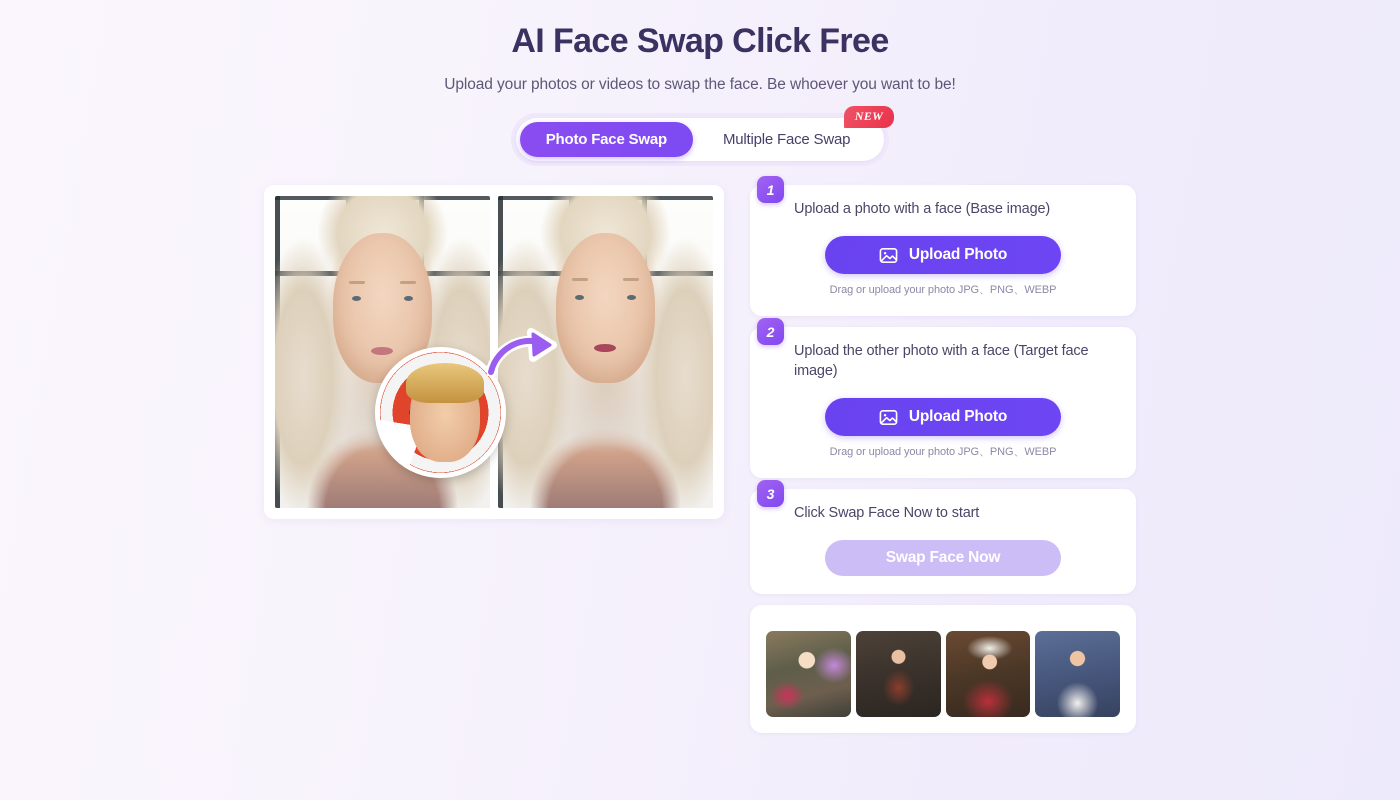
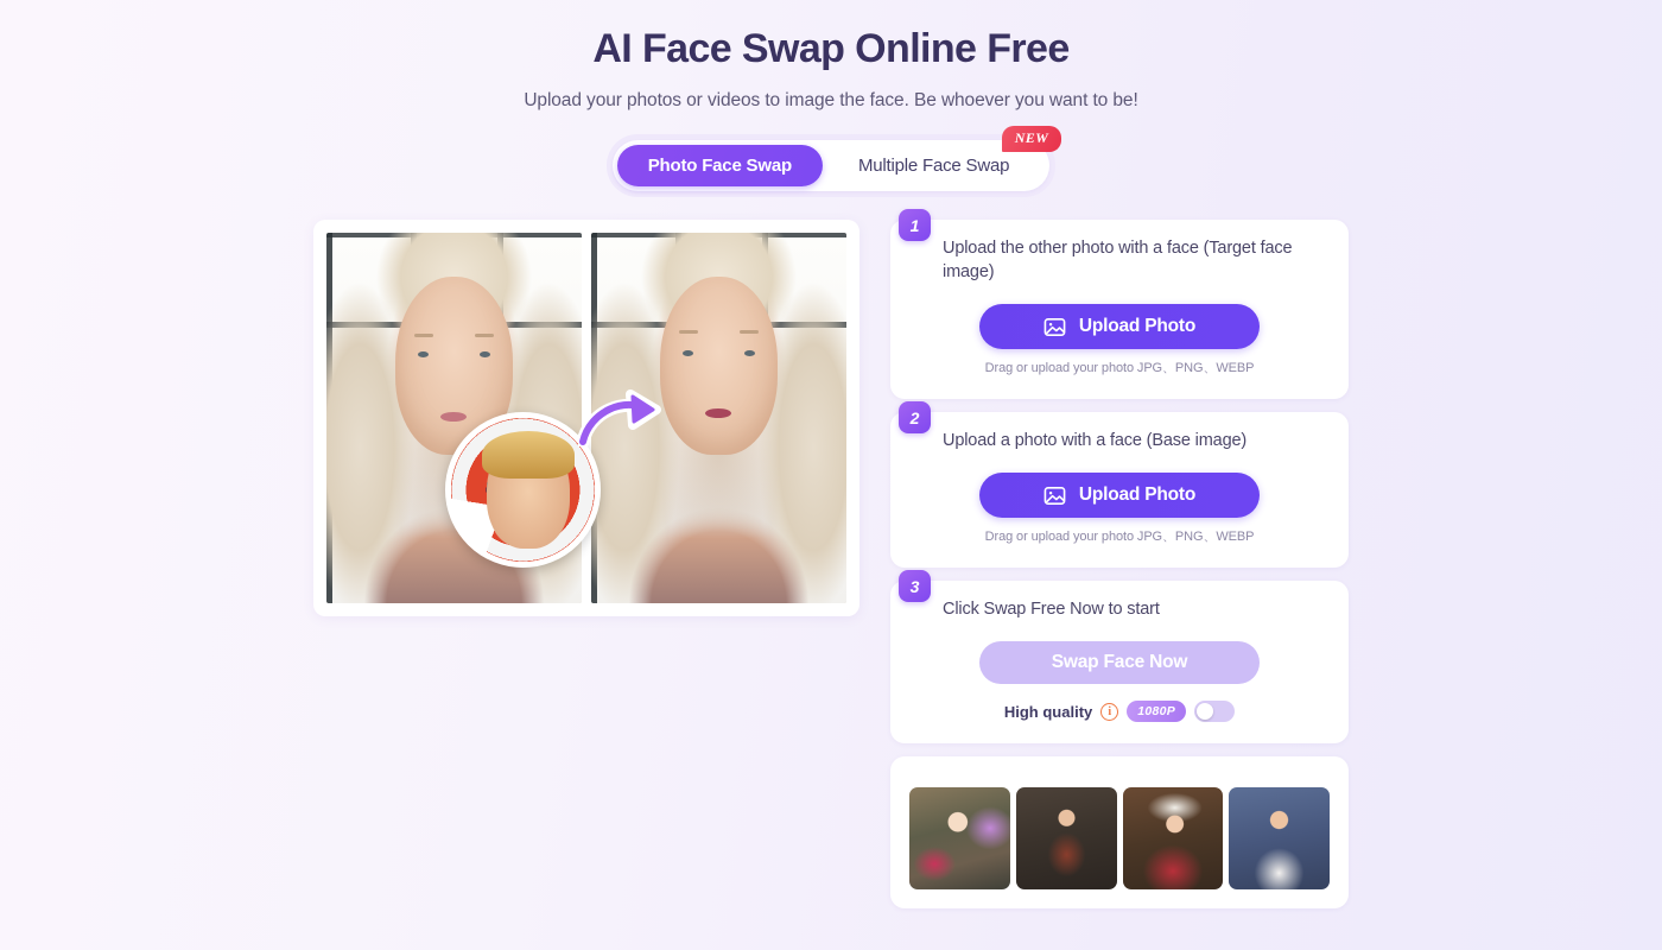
- AI Face Swap Click Free
+ AI Face Swap Online Free
- Upload your photos or videos to swap the face. Be whoever you want to be!
+ Upload your photos or videos to image the face. Be whoever you want to be!
  Photo Face Swap
  Multiple Face Swap
  NEW
  1
- Upload a photo with a face (Base image)
+ Upload the other photo with a face (Target face image)
  Upload Photo
  Drag or upload your photo JPG、PNG、WEBP
  2
- Upload the other photo with a face (Target face image)
+ Upload a photo with a face (Base image)
  Upload Photo
  Drag or upload your photo JPG、PNG、WEBP
  3
- Click Swap Face Now to start
+ Click Swap Free Now to start
  Swap Face Now
+ High quality
+ i
+ 1080P
